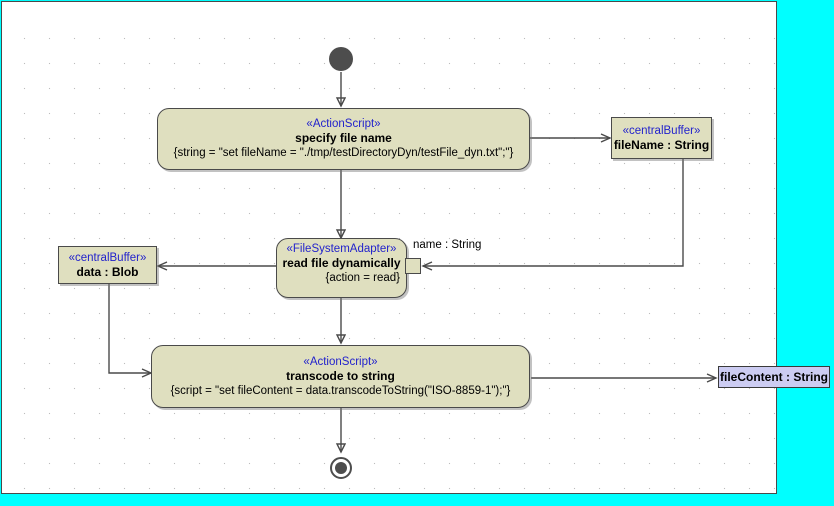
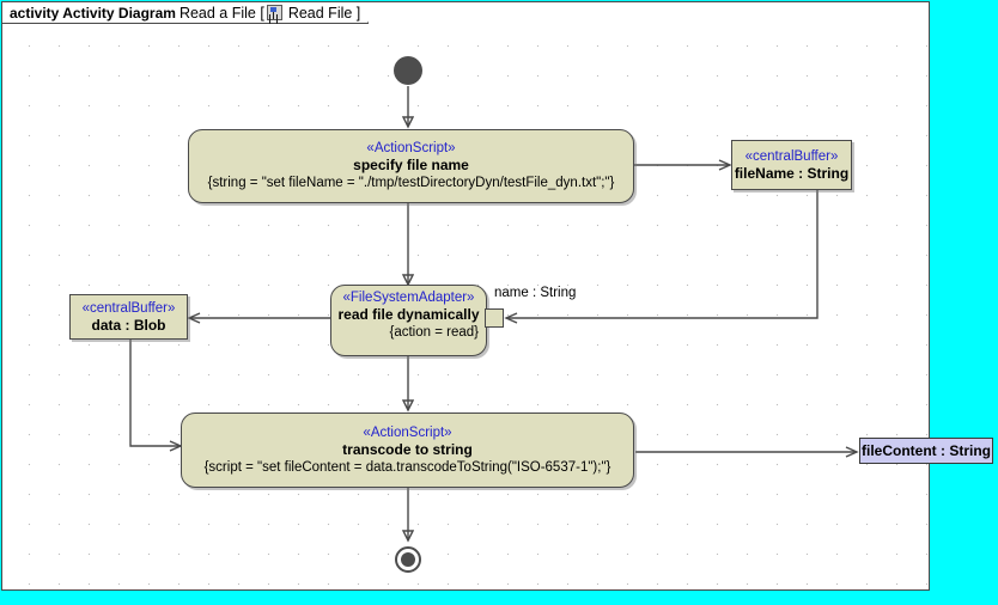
  «ActionScript»
  specify file name
  {string = "set fileName = "./tmp/testDirectoryDyn/testFile_dyn.txt";"}
  «centralBuffer»
  fileName : String
  «FileSystemAdapter»
  read file dynamically
  {action = read}
  name : String
  «centralBuffer»
  data : Blob
  «ActionScript»
  transcode to string
- {script = "set fileContent = data.transcodeToString("ISO-8859-1");"}
+ {script = "set fileContent = data.transcodeToString("ISO-6537-1");"}
+ activity Activity Diagram
+ Read a File [
+ Read File ]
  fileContent : String
